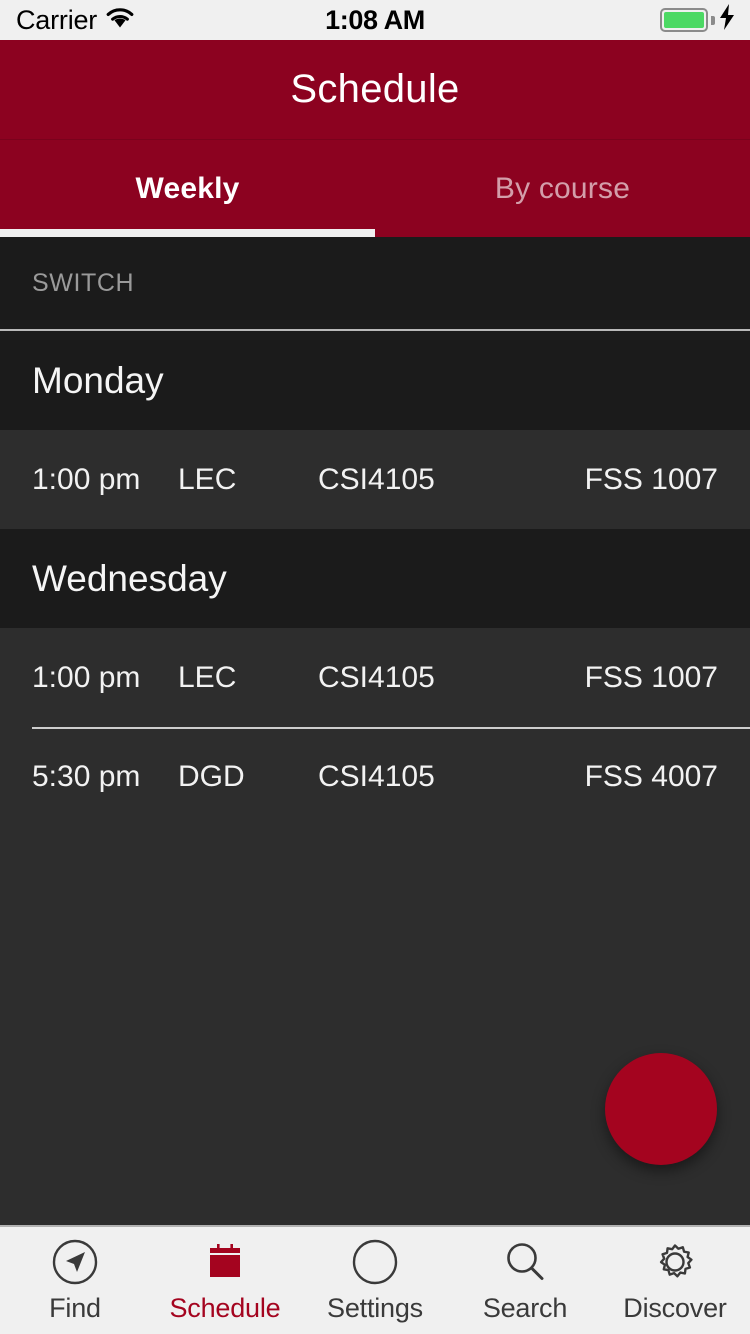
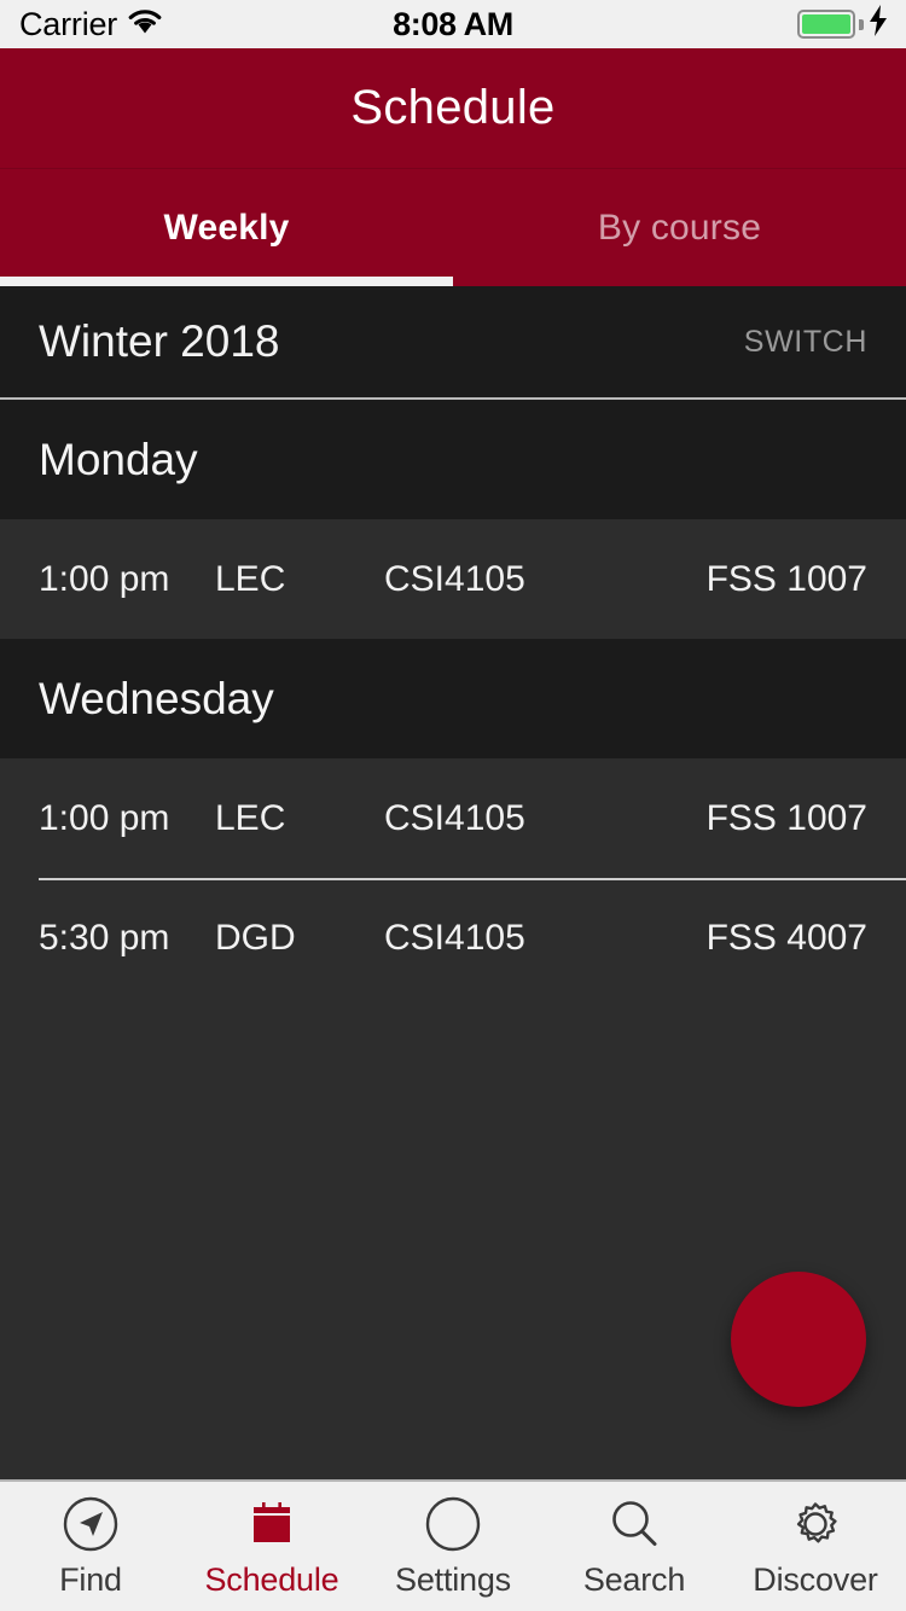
  Carrier
- 1:08 AM
+ 8:08 AM
  Schedule
  Weekly
  By course
+ Winter 2018
  SWITCH
  Monday
  1:00 pm
  LEC
  CSI4105
  FSS 1007
  Wednesday
  1:00 pm
  LEC
  CSI4105
  FSS 1007
  5:30 pm
  DGD
  CSI4105
  FSS 4007
  Find
  Schedule
  Settings
  Search
  Discover
